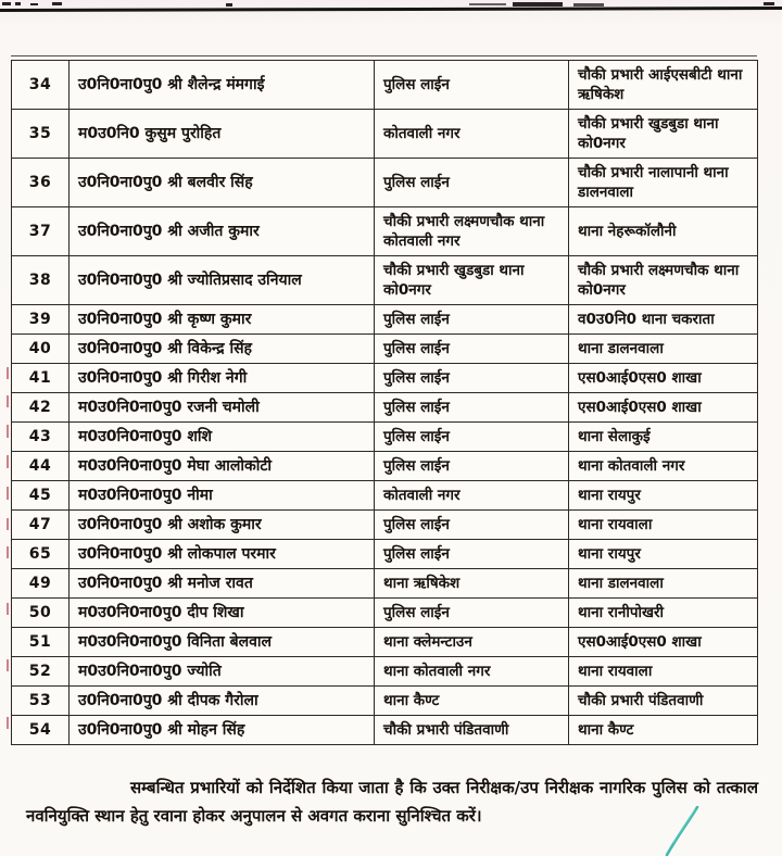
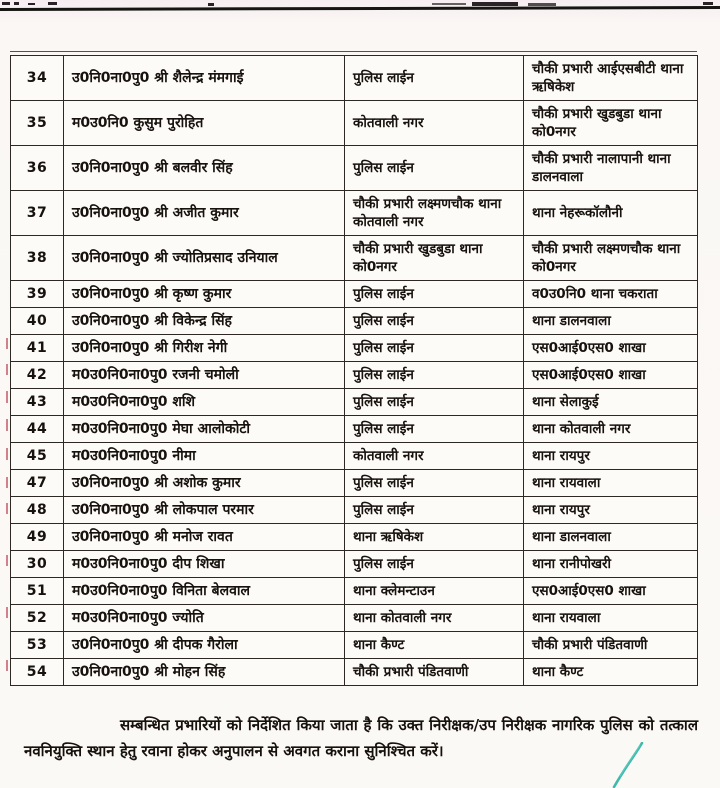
  34	उ0नि0ना0पु0 श्री शैलेन्द्र मंमगाई	पुलिस लाईन	चौकी प्रभारी आईएसबीटी थाना ऋषिकेश
  35	म0उ0नि0 कुसुम पुरोहित	कोतवाली नगर	चौकी प्रभारी खुडबुडा थाना को0नगर
  36	उ0नि0ना0पु0 श्री बलवीर सिंह	पुलिस लाईन	चौकी प्रभारी नालापानी थाना डालनवाला
  37	उ0नि0ना0पु0 श्री अजीत कुमार	चौकी प्रभारी लक्ष्मणचौक थाना कोतवाली नगर	थाना नेहरूकॉलौनी
  38	उ0नि0ना0पु0 श्री ज्योतिप्रसाद उनियाल	चौकी प्रभारी खुडबुडा थाना को0नगर	चौकी प्रभारी लक्ष्मणचौक थाना को0नगर
  39	उ0नि0ना0पु0 श्री कृष्ण कुमार	पुलिस लाईन	व0उ0नि0 थाना चकराता
  40	उ0नि0ना0पु0 श्री विकेन्द्र सिंह	पुलिस लाईन	थाना डालनवाला
  41	उ0नि0ना0पु0 श्री गिरीश नेगी	पुलिस लाईन	एस0आई0एस0 शाखा
  42	म0उ0नि0ना0पु0 रजनी चमोली	पुलिस लाईन	एस0आई0एस0 शाखा
  43	म0उ0नि0ना0पु0 शशि	पुलिस लाईन	थाना सेलाकुई
  44	म0उ0नि0ना0पु0 मेघा आलोकोटी	पुलिस लाईन	थाना कोतवाली नगर
  45	म0उ0नि0ना0पु0 नीमा	कोतवाली नगर	थाना रायपुर
  47	उ0नि0ना0पु0 श्री अशोक कुमार	पुलिस लाईन	थाना रायवाला
- 65	उ0नि0ना0पु0 श्री लोकपाल परमार	पुलिस लाईन	थाना रायपुर
+ 48	उ0नि0ना0पु0 श्री लोकपाल परमार	पुलिस लाईन	थाना रायपुर
  49	उ0नि0ना0पु0 श्री मनोज रावत	थाना ऋषिकेश	थाना डालनवाला
- 50	म0उ0नि0ना0पु0 दीप शिखा	पुलिस लाईन	थाना रानीपोखरी
+ 30	म0उ0नि0ना0पु0 दीप शिखा	पुलिस लाईन	थाना रानीपोखरी
  51	म0उ0नि0ना0पु0 विनिता बेलवाल	थाना क्लेमन्टाउन	एस0आई0एस0 शाखा
  52	म0उ0नि0ना0पु0 ज्योति	थाना कोतवाली नगर	थाना रायवाला
  53	उ0नि0ना0पु0 श्री दीपक गैरोला	थाना कैण्ट	चौकी प्रभारी पंडितवाणी
  54	उ0नि0ना0पु0 श्री मोहन सिंह	चौकी प्रभारी पंडितवाणी	थाना कैण्ट
  सम्बन्धित प्रभारियों को निर्देशित किया जाता है कि उक्त निरीक्षक/उप निरीक्षक नागरिक पुलिस को तत्काल नवनियुक्ति स्थान हेतु रवाना होकर अनुपालन से अवगत कराना सुनिश्चित करें।
